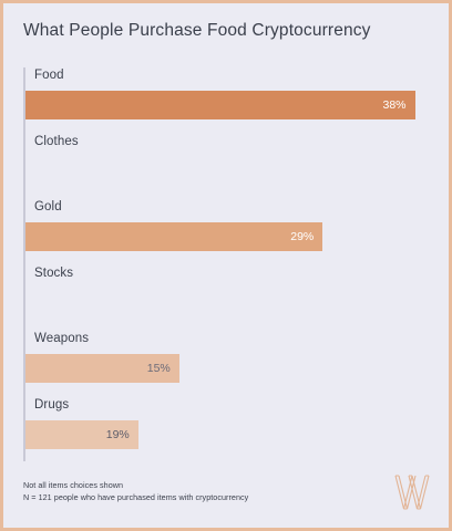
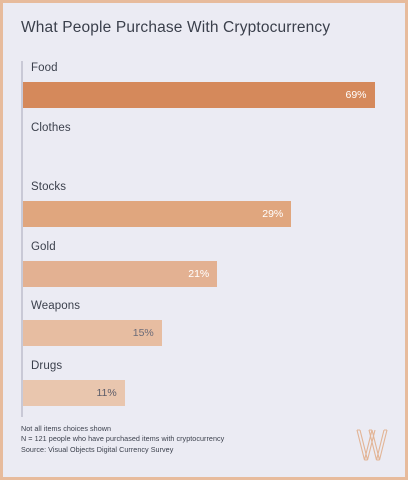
- What People Purchase Food Cryptocurrency
+ What People Purchase With Cryptocurrency
  Food
- 38%
+ 69%
  Clothes
- Gold
+ Stocks
  29%
- Stocks
+ Gold
+ 21%
  Weapons
  15%
  Drugs
- 19%
+ 11%
  Not all items choices shown
  N = 121 people who have purchased items with cryptocurrency
+ Source: Visual Objects Digital Currency Survey
